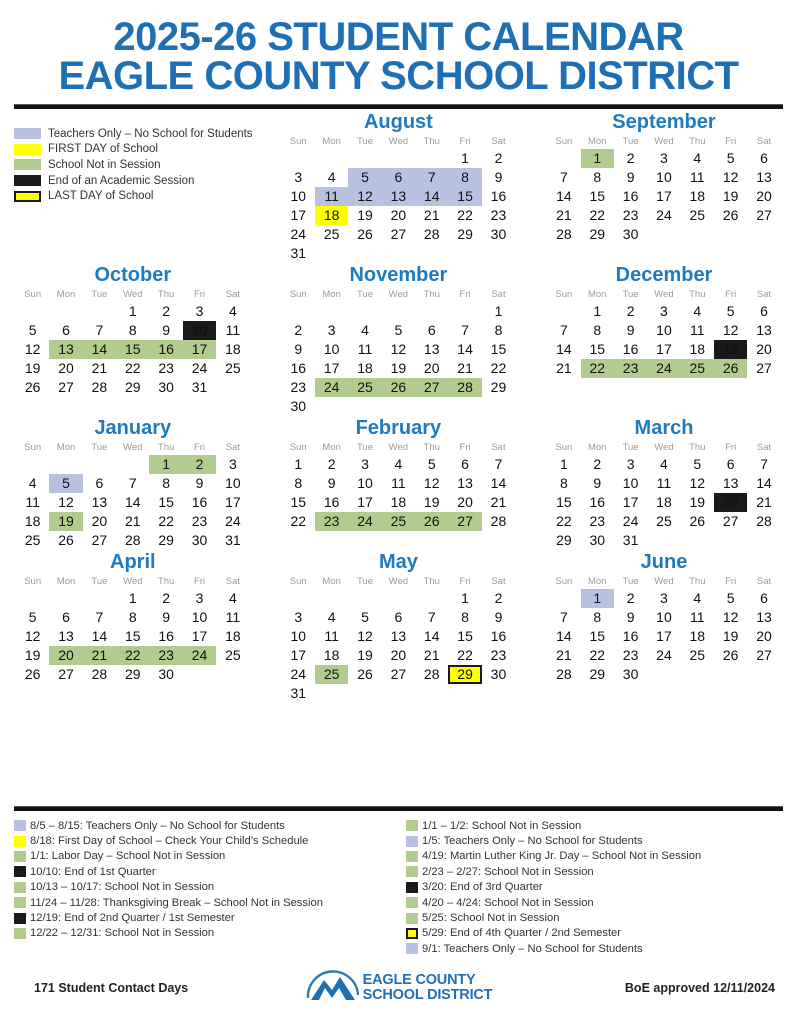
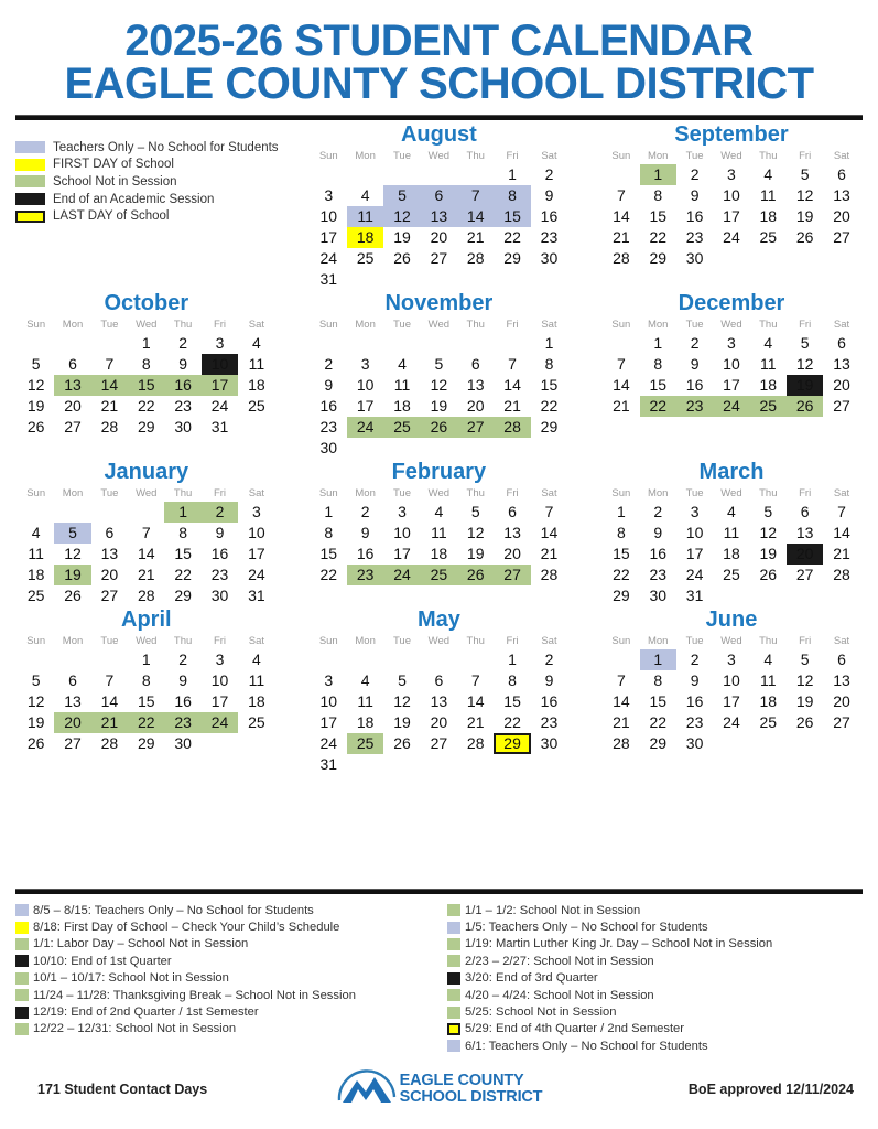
  2025-26 STUDENT CALENDAR
  EAGLE COUNTY SCHOOL DISTRICT
  Teachers Only – No School for Students
  FIRST DAY of School
  School Not in Session
  End of an Academic Session
  LAST DAY of School
  August
  Sun	Mon	Tue	Wed	Thu	Fri	Sat
  					1	2
  3	4	5	6	7	8	9
  10	11	12	13	14	15	16
  17	18	19	20	21	22	23
  24	25	26	27	28	29	30
  31
  September
  Sun	Mon	Tue	Wed	Thu	Fri	Sat
  	1	2	3	4	5	6
  7	8	9	10	11	12	13
  14	15	16	17	18	19	20
  21	22	23	24	25	26	27
  28	29	30
  October
  Sun	Mon	Tue	Wed	Thu	Fri	Sat
  			1	2	3	4
  5	6	7	8	9		11
  12	13	14	15	16	17	18
  19	20	21	22	23	24	25
  26	27	28	29	30	31
  November
  Sun	Mon	Tue	Wed	Thu	Fri	Sat
  						1
  2	3	4	5	6	7	8
  9	10	11	12	13	14	15
  16	17	18	19	20	21	22
  23	24	25	26	27	28	29
  30
  December
  Sun	Mon	Tue	Wed	Thu	Fri	Sat
  	1	2	3	4	5	6
  7	8	9	10	11	12	13
  14	15	16	17	18		20
  21	22	23	24	25	26	27
  January
  Sun	Mon	Tue	Wed	Thu	Fri	Sat
  				1	2	3
  4	5	6	7	8	9	10
  11	12	13	14	15	16	17
  18	19	20	21	22	23	24
  25	26	27	28	29	30	31
  February
  Sun	Mon	Tue	Wed	Thu	Fri	Sat
  1	2	3	4	5	6	7
  8	9	10	11	12	13	14
  15	16	17	18	19	20	21
  22	23	24	25	26	27	28
  March
  Sun	Mon	Tue	Wed	Thu	Fri	Sat
  1	2	3	4	5	6	7
  8	9	10	11	12	13	14
  15	16	17	18	19		21
  22	23	24	25	26	27	28
  29	30	31
  April
  Sun	Mon	Tue	Wed	Thu	Fri	Sat
  			1	2	3	4
  5	6	7	8	9	10	11
  12	13	14	15	16	17	18
  19	20	21	22	23	24	25
  26	27	28	29	30
  May
  Sun	Mon	Tue	Wed	Thu	Fri	Sat
  					1	2
  3	4	5	6	7	8	9
  10	11	12	13	14	15	16
  17	18	19	20	21	22	23
  24	25	26	27	28	29	30
  31
  June
  Sun	Mon	Tue	Wed	Thu	Fri	Sat
  	1	2	3	4	5	6
  7	8	9	10	11	12	13
  14	15	16	17	18	19	20
  21	22	23	24	25	26	27
  28	29	30
  8/5 – 8/15: Teachers Only – No School for Students
  8/18: First Day of School – Check Your Child’s Schedule
  1/1: Labor Day – School Not in Session
  10/10: End of 1st Quarter
- 10/13 – 10/17: School Not in Session
+ 10/1 – 10/17: School Not in Session
  11/24 – 11/28: Thanksgiving Break – School Not in Session
  12/19: End of 2nd Quarter / 1st Semester
  12/22 – 12/31: School Not in Session
  1/1 – 1/2: School Not in Session
  1/5: Teachers Only – No School for Students
- 4/19: Martin Luther King Jr. Day – School Not in Session
+ 1/19: Martin Luther King Jr. Day – School Not in Session
  2/23 – 2/27: School Not in Session
  3/20: End of 3rd Quarter
  4/20 – 4/24: School Not in Session
  5/25: School Not in Session
  5/29: End of 4th Quarter / 2nd Semester
- 9/1: Teachers Only – No School for Students
+ 6/1: Teachers Only – No School for Students
  171 Student Contact Days
  EAGLE COUNTY
  SCHOOL DISTRICT
  BoE approved 12/11/2024
